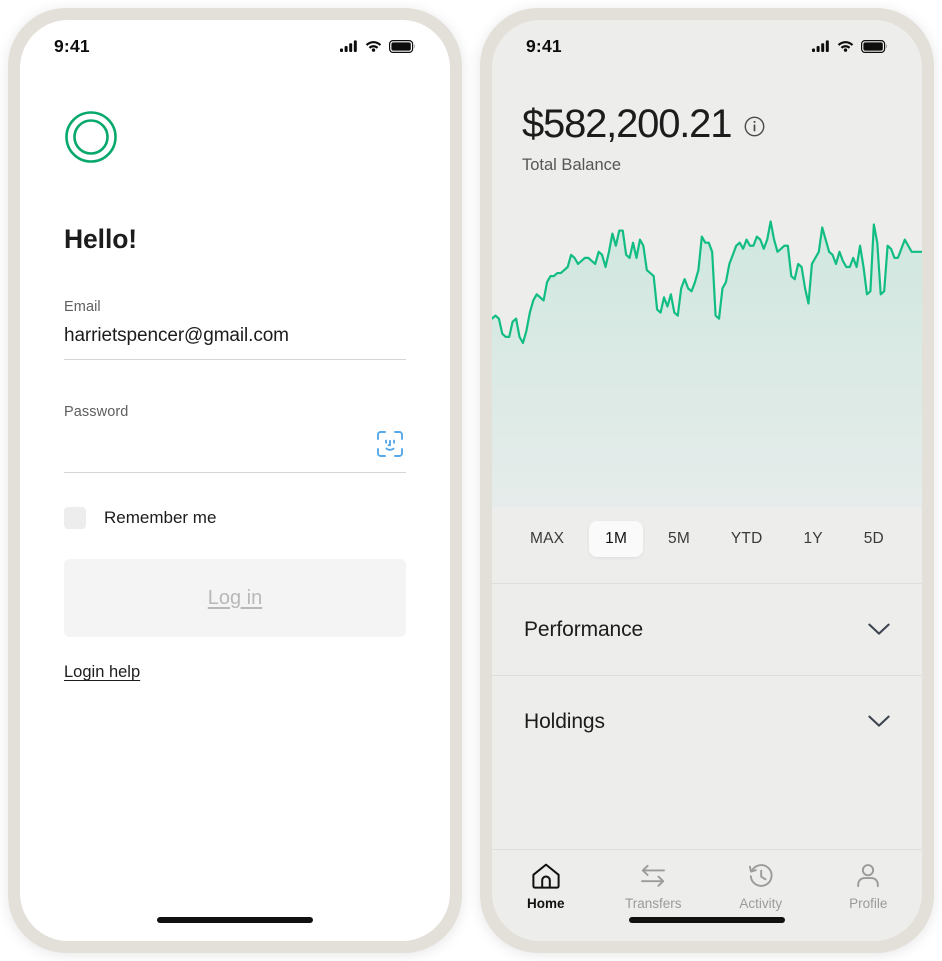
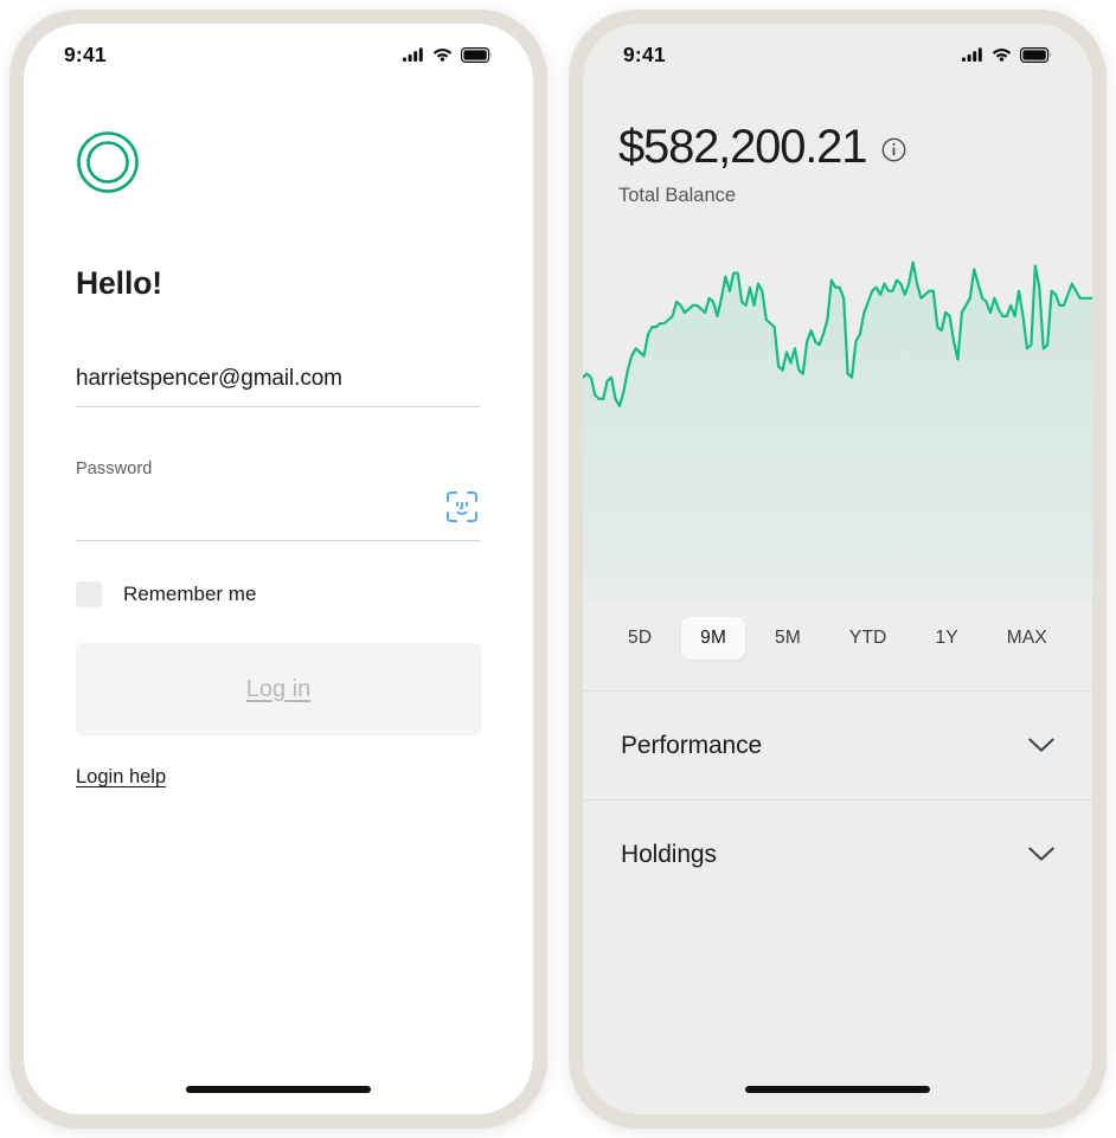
  9:41
  Hello!
- Email
  harrietspencer@gmail.com
  Password
  Remember me
  Log in Login help
  9:41
  $582,200.21
  Total Balance
- MAX
+ 5D
- 1M
+ 9M
  5M
  YTD
  1Y
- 5D
+ MAX
  Performance
  Holdings
- Home
- Transfers
- Activity
- Profile
